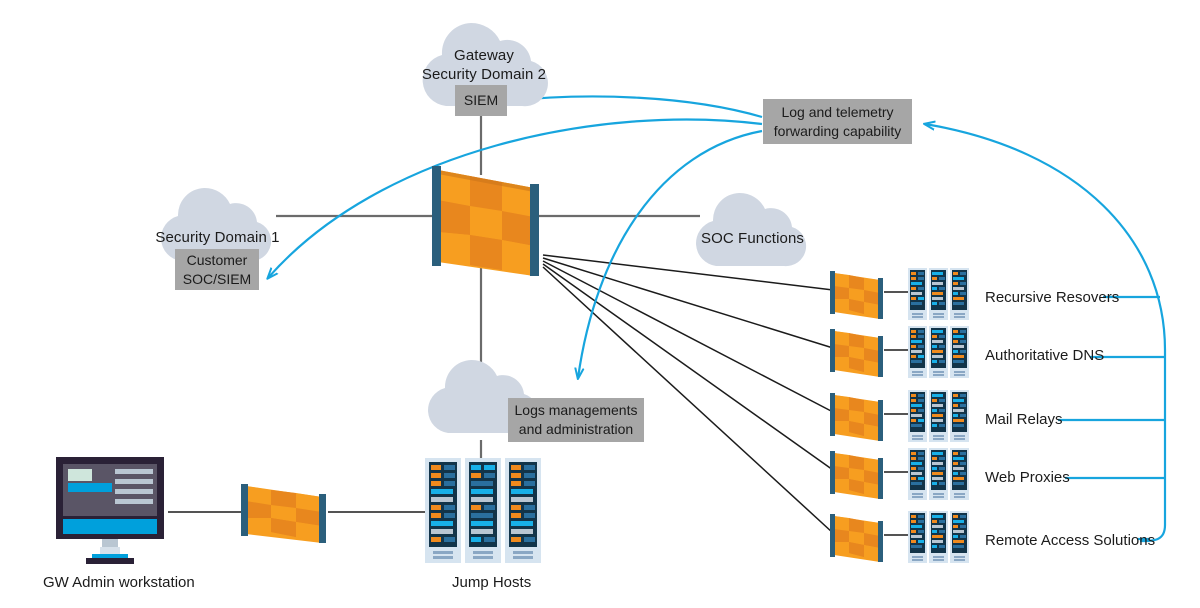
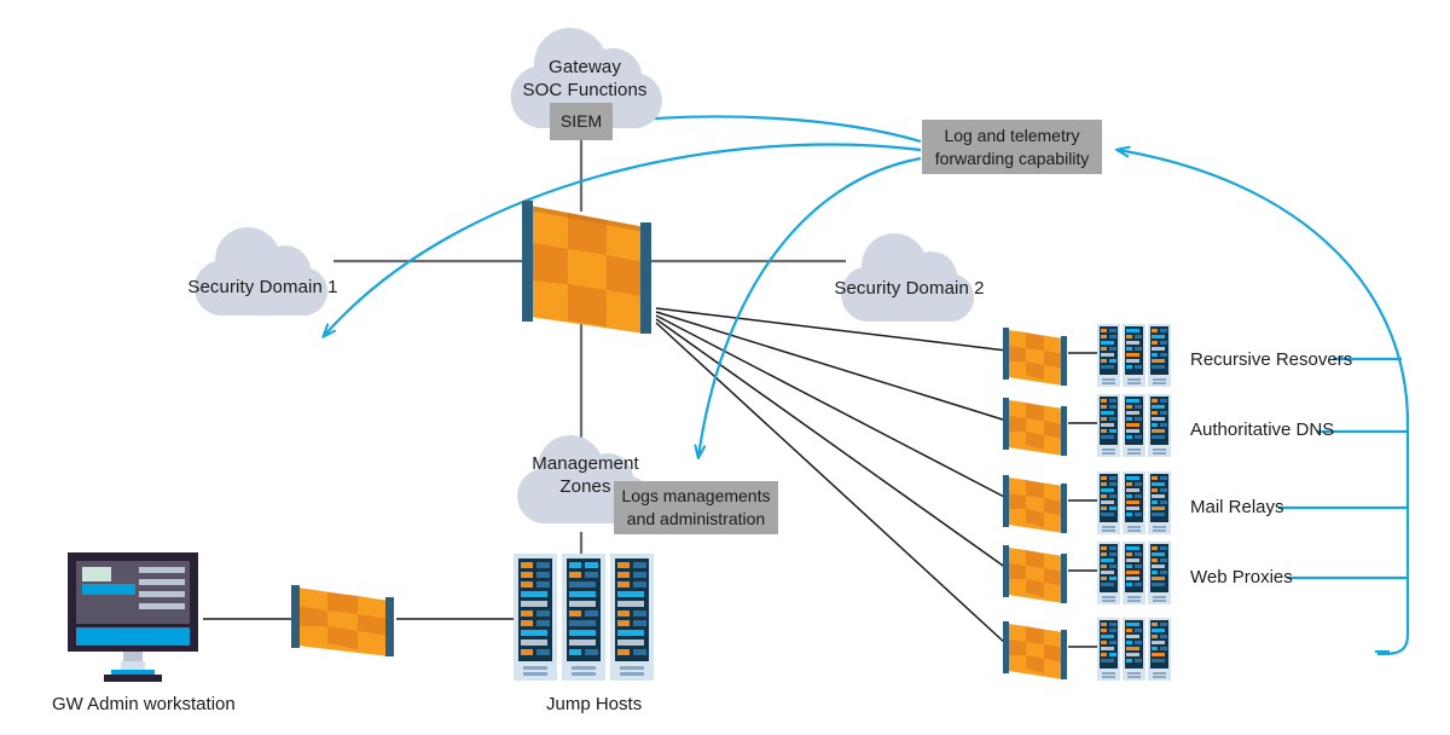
  Gateway
- Security Domain 2
+ SOC Functions
  Security Domain 1
- SOC Functions
+ Security Domain 2
+ Management
+ Zones
  SIEM
- Customer
- SOC/SIEM
  Log and telemetry
  forwarding capability
  Logs managements
  and administration
  Recursive Resovers
  Authoritative DNS
  Mail Relays
  Web Proxies
- Remote Access Solutions
  GW Admin workstation
  Jump Hosts
